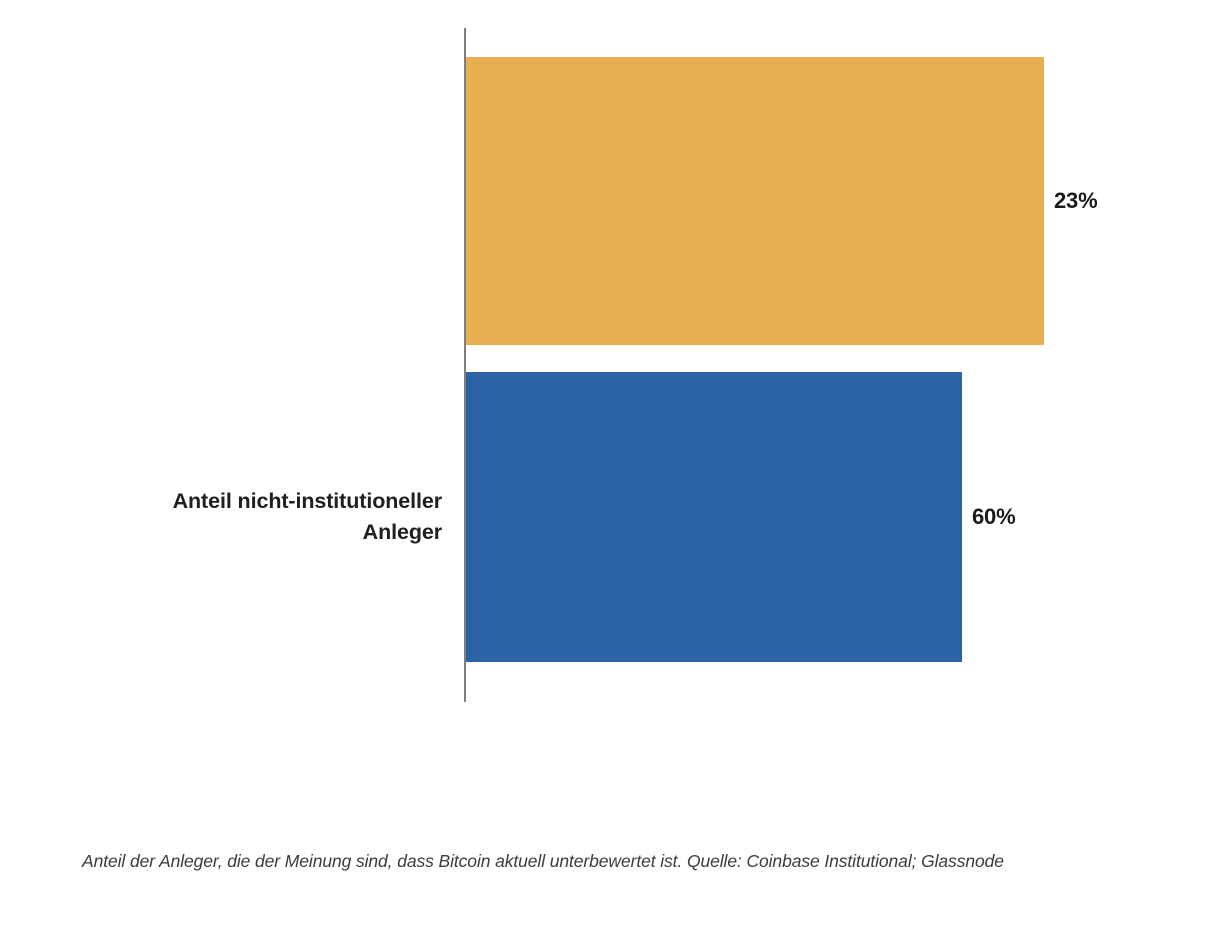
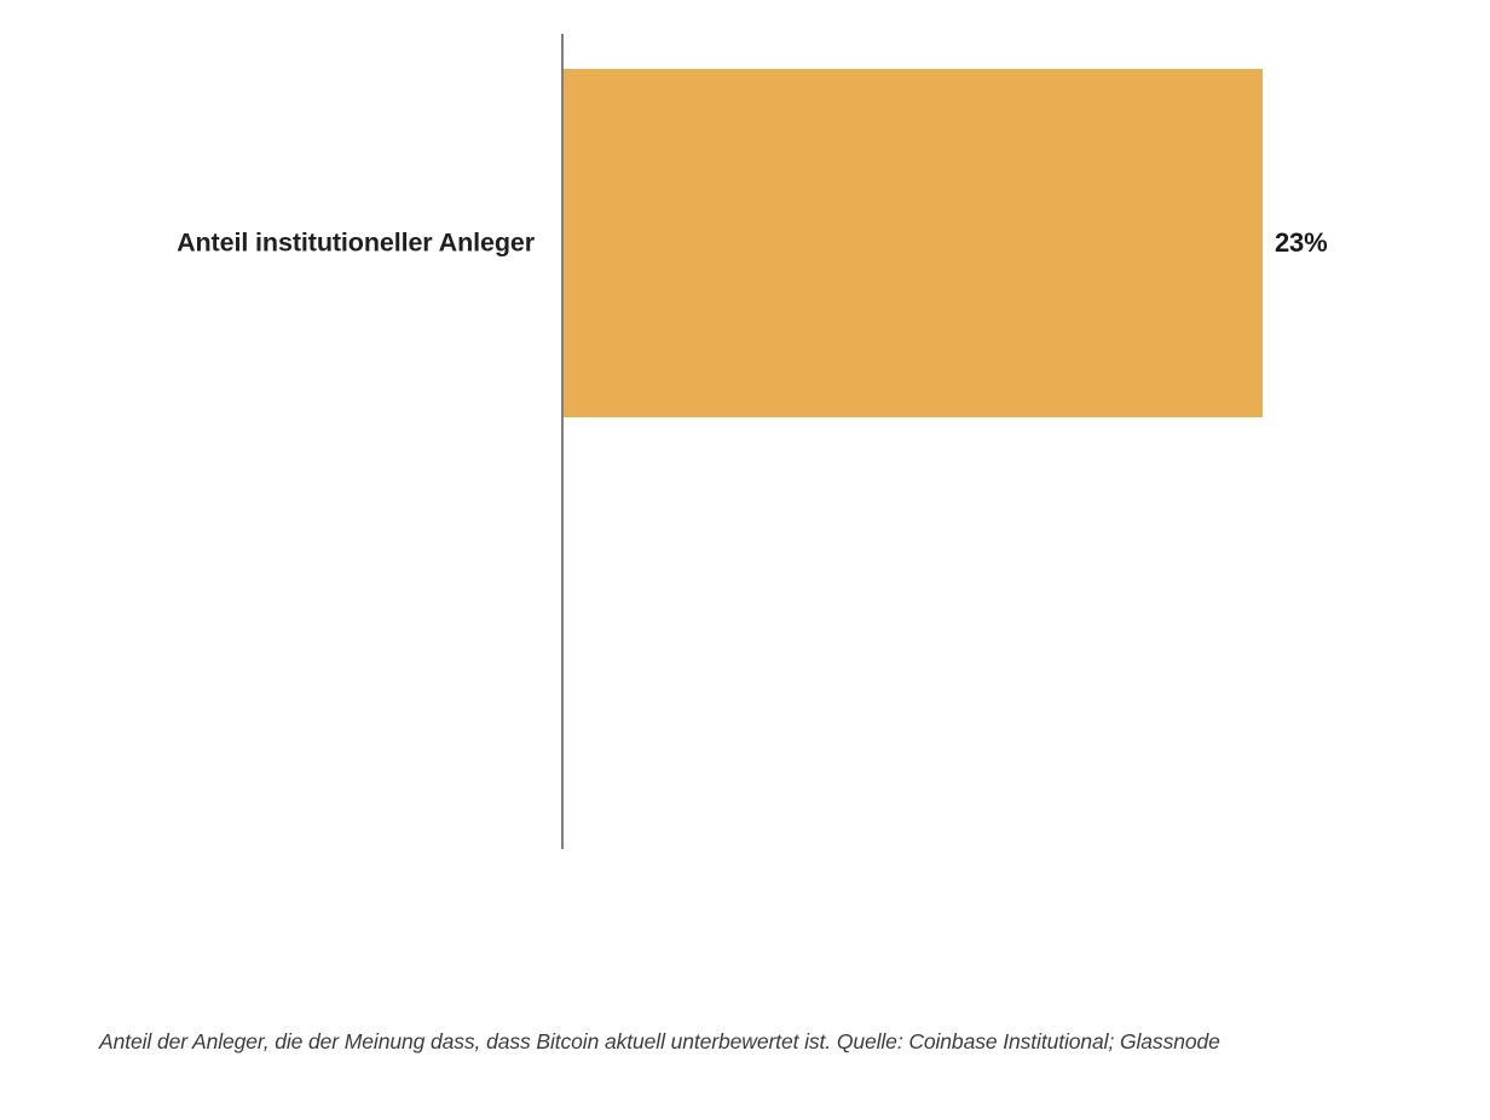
+ Anteil institutioneller Anleger
  23%
- Anteil nicht-institutioneller
- Anleger
- 60%
- Anteil der Anleger, die der Meinung sind, dass Bitcoin aktuell unterbewertet ist. Quelle: Coinbase Institutional; Glassnode
+ Anteil der Anleger, die der Meinung dass, dass Bitcoin aktuell unterbewertet ist. Quelle: Coinbase Institutional; Glassnode
